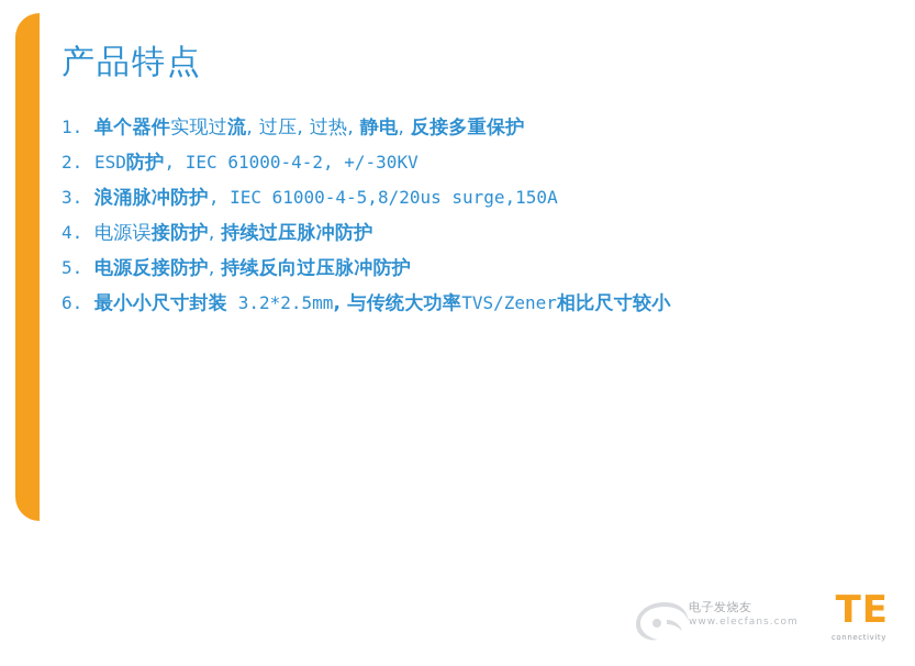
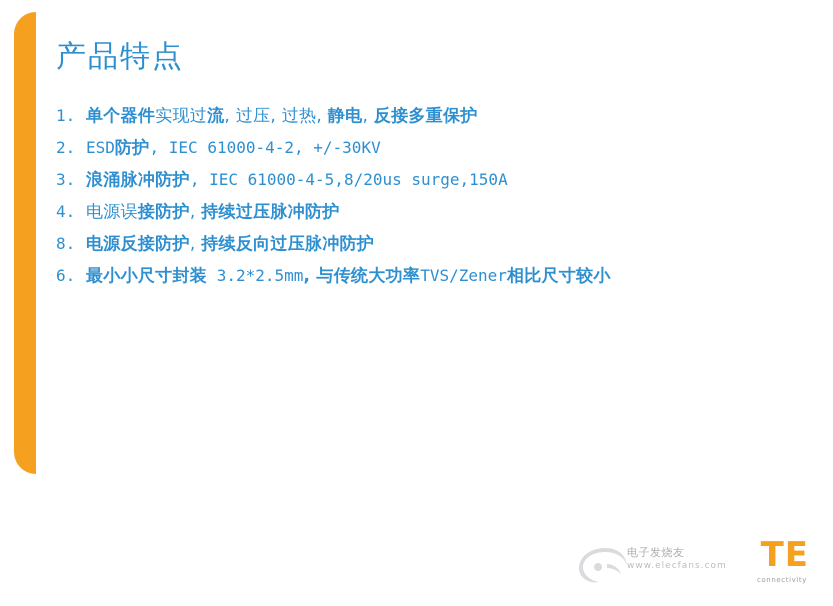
  产品特点
  1.
  单个器件实现过流, 过压, 过热, 静电, 反接多重保护
  2.
  ESD防护, IEC 61000-4-2, +/-30KV
  3.
  浪涌脉冲防护, IEC 61000-4-5,8/20us surge,150A
  4.
  电源误接防护, 持续过压脉冲防护
- 5.
+ 8.
  电源反接防护, 持续反向过压脉冲防护
  6.
  最小小尺寸封装 3.2*2.5mm, 与传统大功率TVS/Zener相比尺寸较小
  电子发烧友
  www.elecfans.com
  TE
  connectivity
